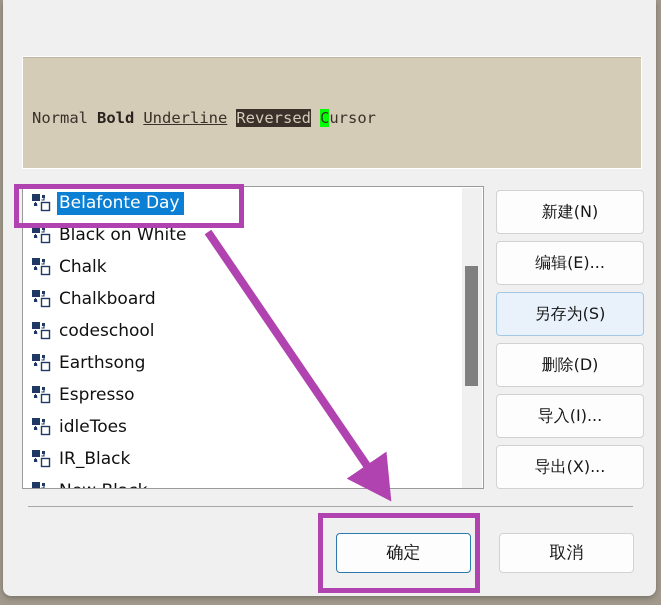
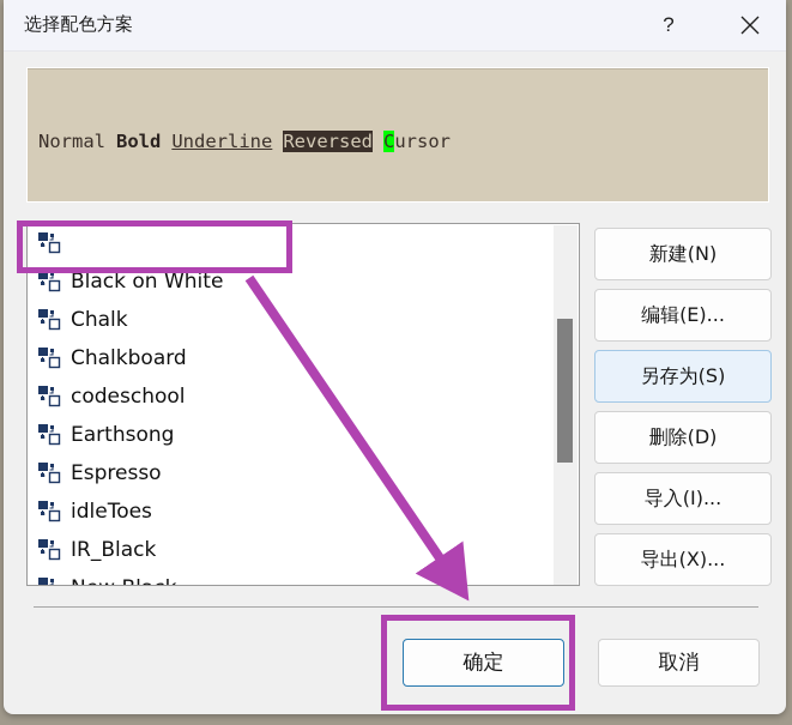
+ 选择配色方案
+ ?
  Normal Bold Underline Reversed Cursor
- Belafonte Day
  Black on White
  Chalk
  Chalkboard
  codeschool
  Earthsong
  Espresso
  idleToes
  IR_Black
  新建(N)
  编辑(E)...
  另存为(S)
  删除(D)
  导入(I)...
  导出(X)...
  确定
  取消
